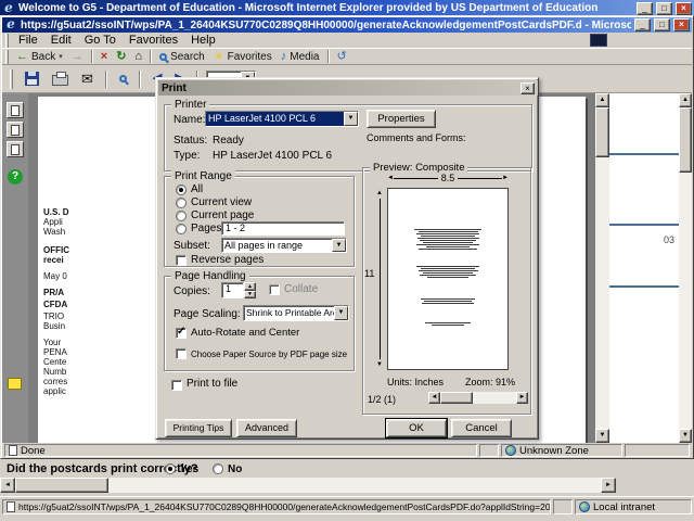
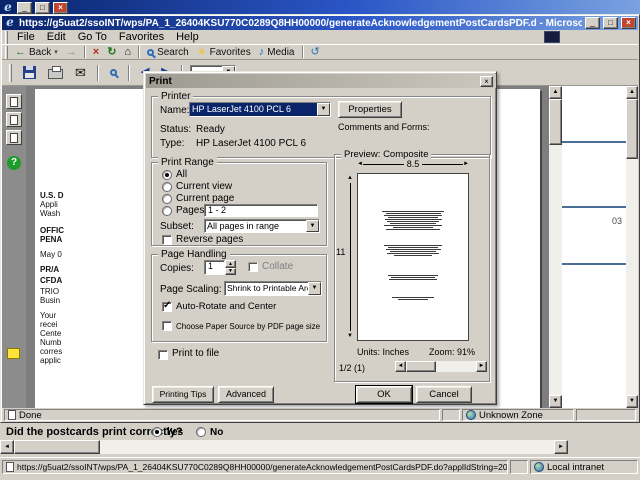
  e
- Welcome to G5 - Department of Education - Microsoft Internet Explorer provided by US Department of Education
  _
  □
  ×
  Did the postcards print corrtly?
  Yes
  No
  https://g5uat2/ssoINT/wps/PA_1_26404KSU770C0289Q8HH00000/generateAcknowledgementPostCardsPDF.do?applIdString=20
  Local intranet
  e
  https://g5uat2/ssoINT/wps/PA_1_26404KSU770C0289Q8HH00000/generateAcknowledgementPostCardsPDF.d - Microso
  _
  □
  ×
  File
  Edit
  Go To
  Favorites
  Help
  ←
  Back
  →
  ×
  ↻
  ⌂
  Search
  ★
  Favorites
  ♪
  Media
  ↺
  ✉
  ?
  U.S. D
  Appli
  Wash
  OFFIC
- recei
+ PENA
  May 0
  PR/A
  CFDA
  TRIO
  Busin
  Your
- PENA
+ recei
  Cente
  Numb
  corres
  applic
  03
  Done
  Unknown Zone
  Print
  ×
  Printer
  Name
  HP LaserJet 4100 PCL 6
  Properties
  Status:
  Ready
  Type:
  HP LaserJet 4100 PCL 6
  Comments and Forms:
  Print Range
  All
  Current view
  Current page
  Pages
  1 - 2
  Subset:
  All pages in range
  Reverse pages
  Page Handling
  Copies:
  1
  Collate
  Page Scaling:
  Shrink to Printable Ar
  Auto-Rotate and Center
  Choose Paper Source by PDF page size
  Print to file
  Preview: Composite
  8.5
  11
  Units: Inches
  Zoom: 91%
  1/2 (1)
  Printing Tips
  Advanced
  OK
  Cancel
